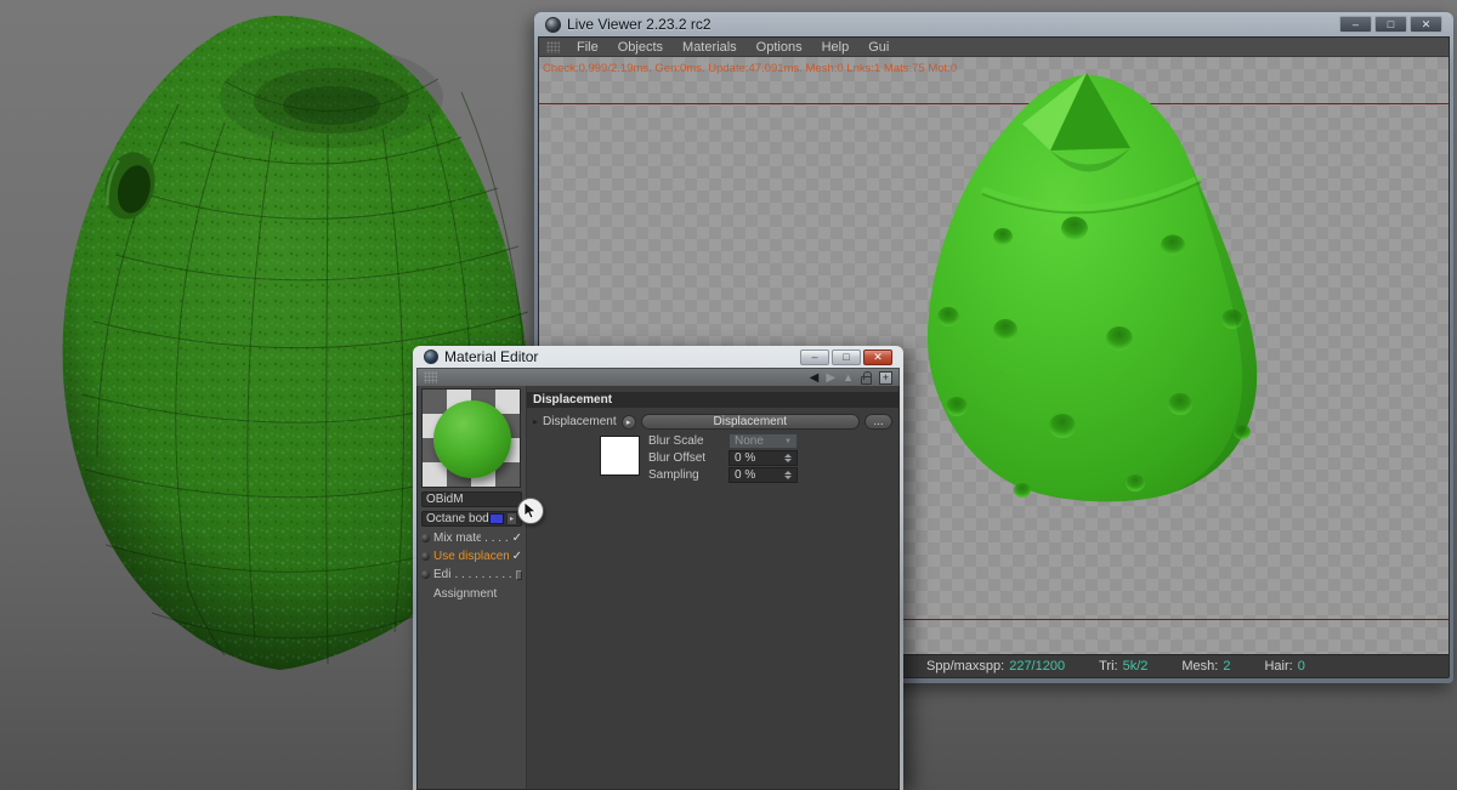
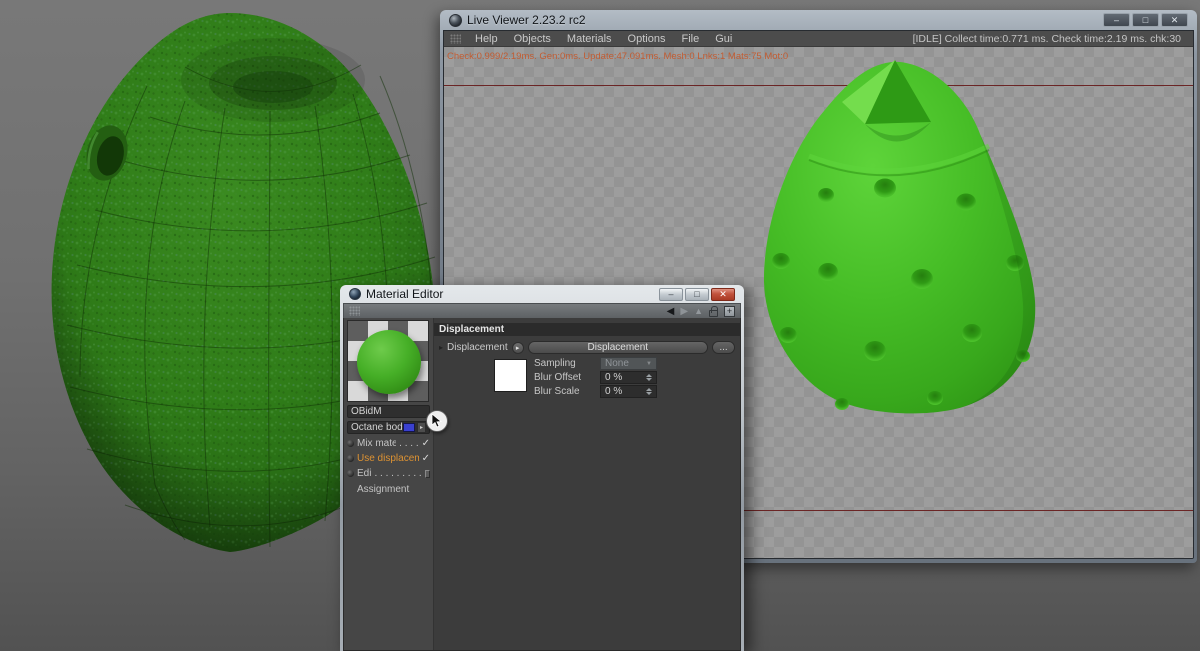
  Live Viewer 2.23.2 rc2
  –
  □
  ✕
- File
+ Help
  Objects
  Materials
  Options
- Help
+ File
  Gui
+ [IDLE] Collect time:0.771 ms. Check time:2.19 ms. chk:30
  Check:0.999/2.19ms. Gen:0ms. Update:47.091ms. Mesh:0 Lnks:1 Mats:75 Mot:0
- Spp/maxspp:
- 227/1200
- Tri:
- 5k/2
- Mesh:
- 2
- Hair:
- 0
  Material Editor
  –
  □
  ✕
  ◀
  ▶
  ▲
  +
  OBidM
  Octane bod
  . . . .
  ✓
  Use displacem
  ✓
  . . . . . . . . .
  Assignment
  Displacement
  ▸
  Displacement
  Displacement
  ...
- Blur Scale
+ Sampling
  None
  Blur Offset
  0 %
- Sampling
+ Blur Scale
  0 %
